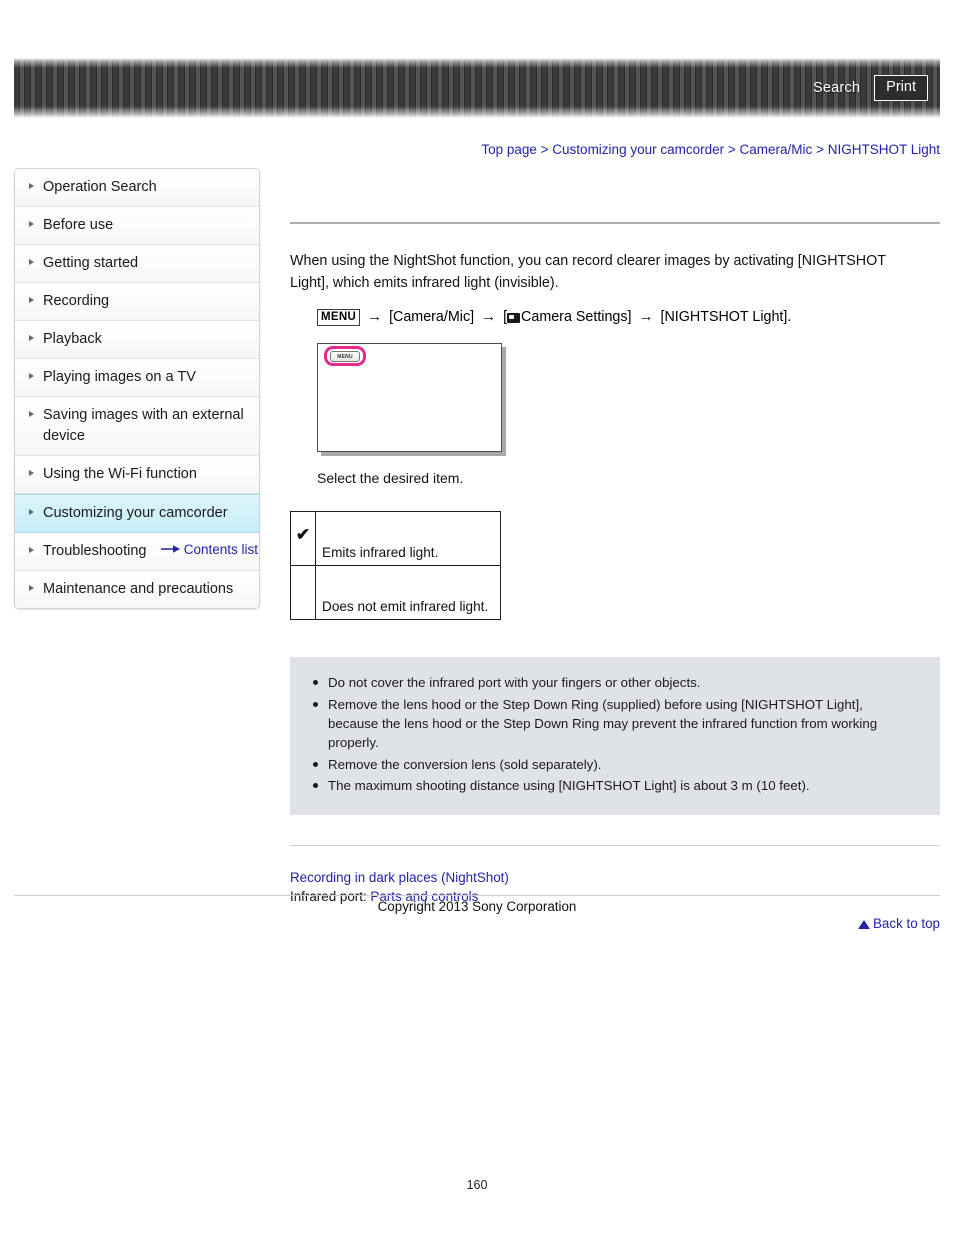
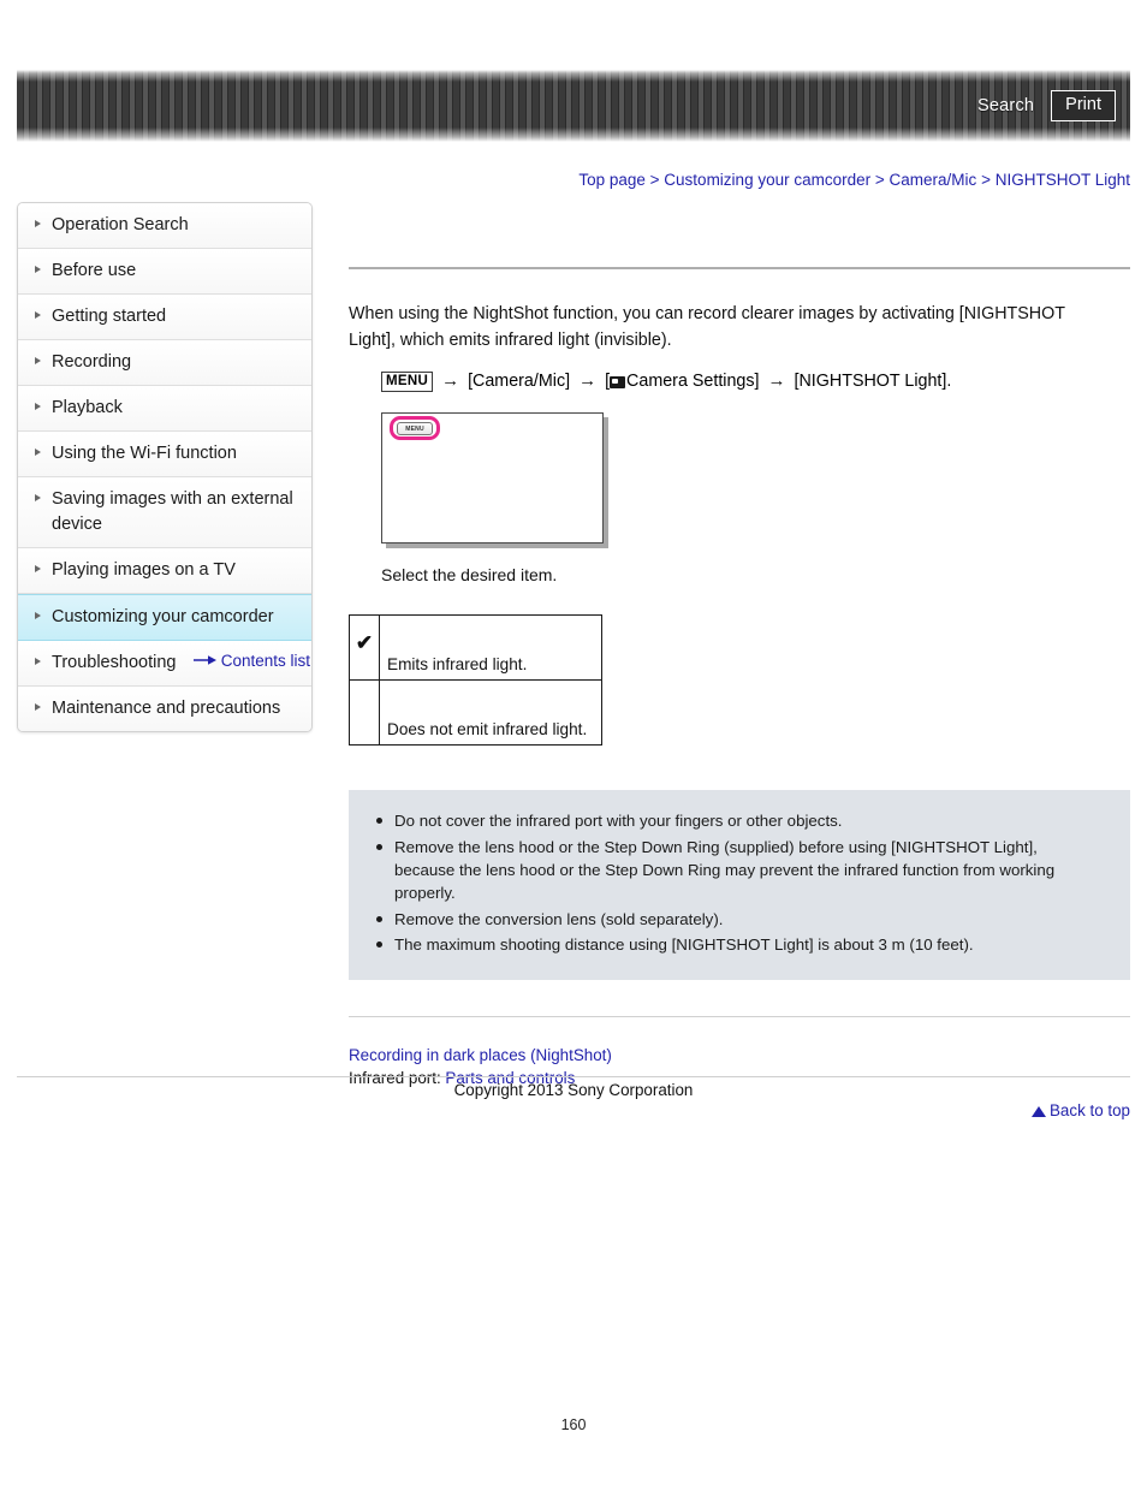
  Search
  Print
  Top page > Customizing your camcorder > Camera/Mic > NIGHTSHOT Light
  Operation Search
  Before use
  Getting started
  Recording
  Playback
- Playing images on a TV
+ Using the Wi-Fi function
  Saving images with an external device
- Using the Wi-Fi function
+ Playing images on a TV
  Customizing your camcorder
  Troubleshooting
  Maintenance and precautions
  Contents list
  When using the NightShot function, you can record clearer images by activating [NIGHTSHOT Light], which emits infrared light (invisible).
  MENU
  →
  [Camera/Mic]
  →
  [
  Camera Settings]
  →
  [NIGHTSHOT Light].
  Select the desired item.
  ✔	Emits infrared light.
  	Does not emit infrared light.
  Do not cover the infrared port with your fingers or other objects.
  Remove the lens hood or the Step Down Ring (supplied) before using [NIGHTSHOT Light], because the lens hood or the Step Down Ring may prevent the infrared function from working properly.
  Remove the conversion lens (sold separately).
  The maximum shooting distance using [NIGHTSHOT Light] is about 3 m (10 feet).
  Recording in dark places (NightShot)
  Infrared port: Parts and controls
  Back to top
  Copyright 2013 Sony Corporation
  160
